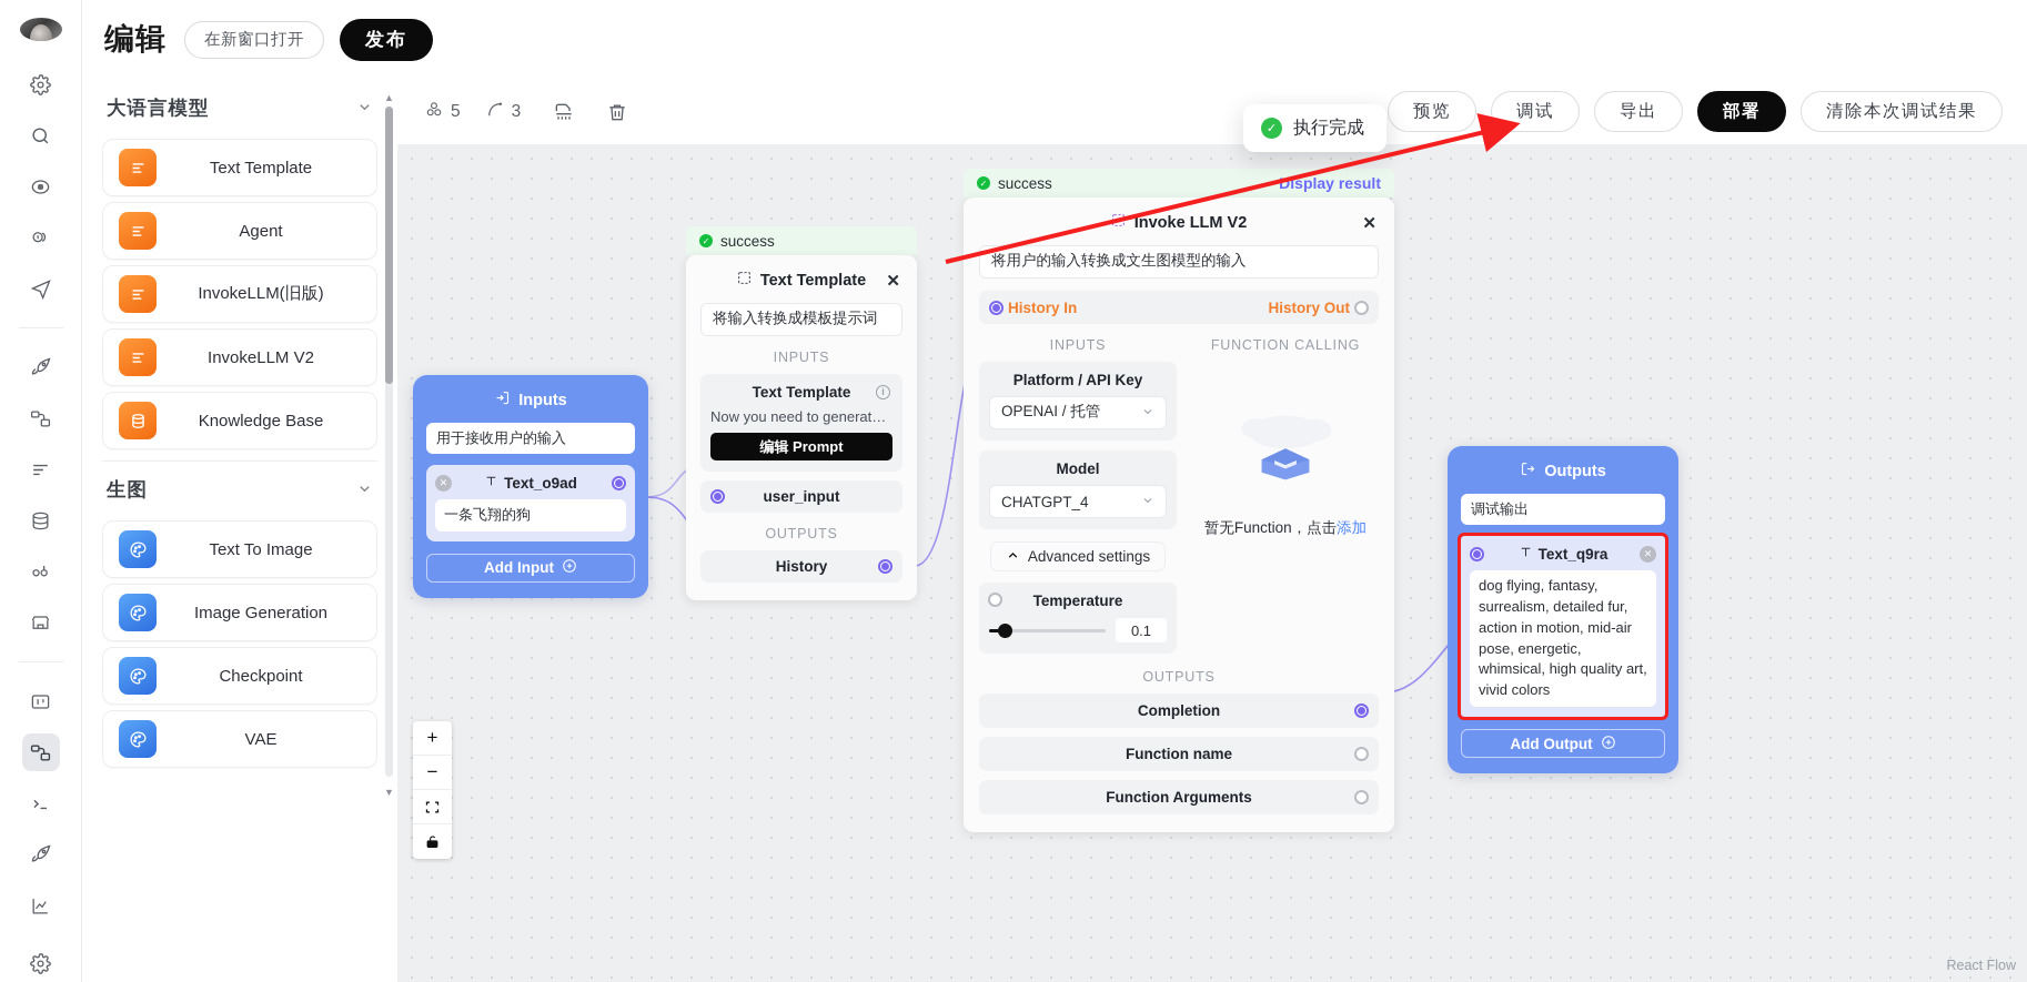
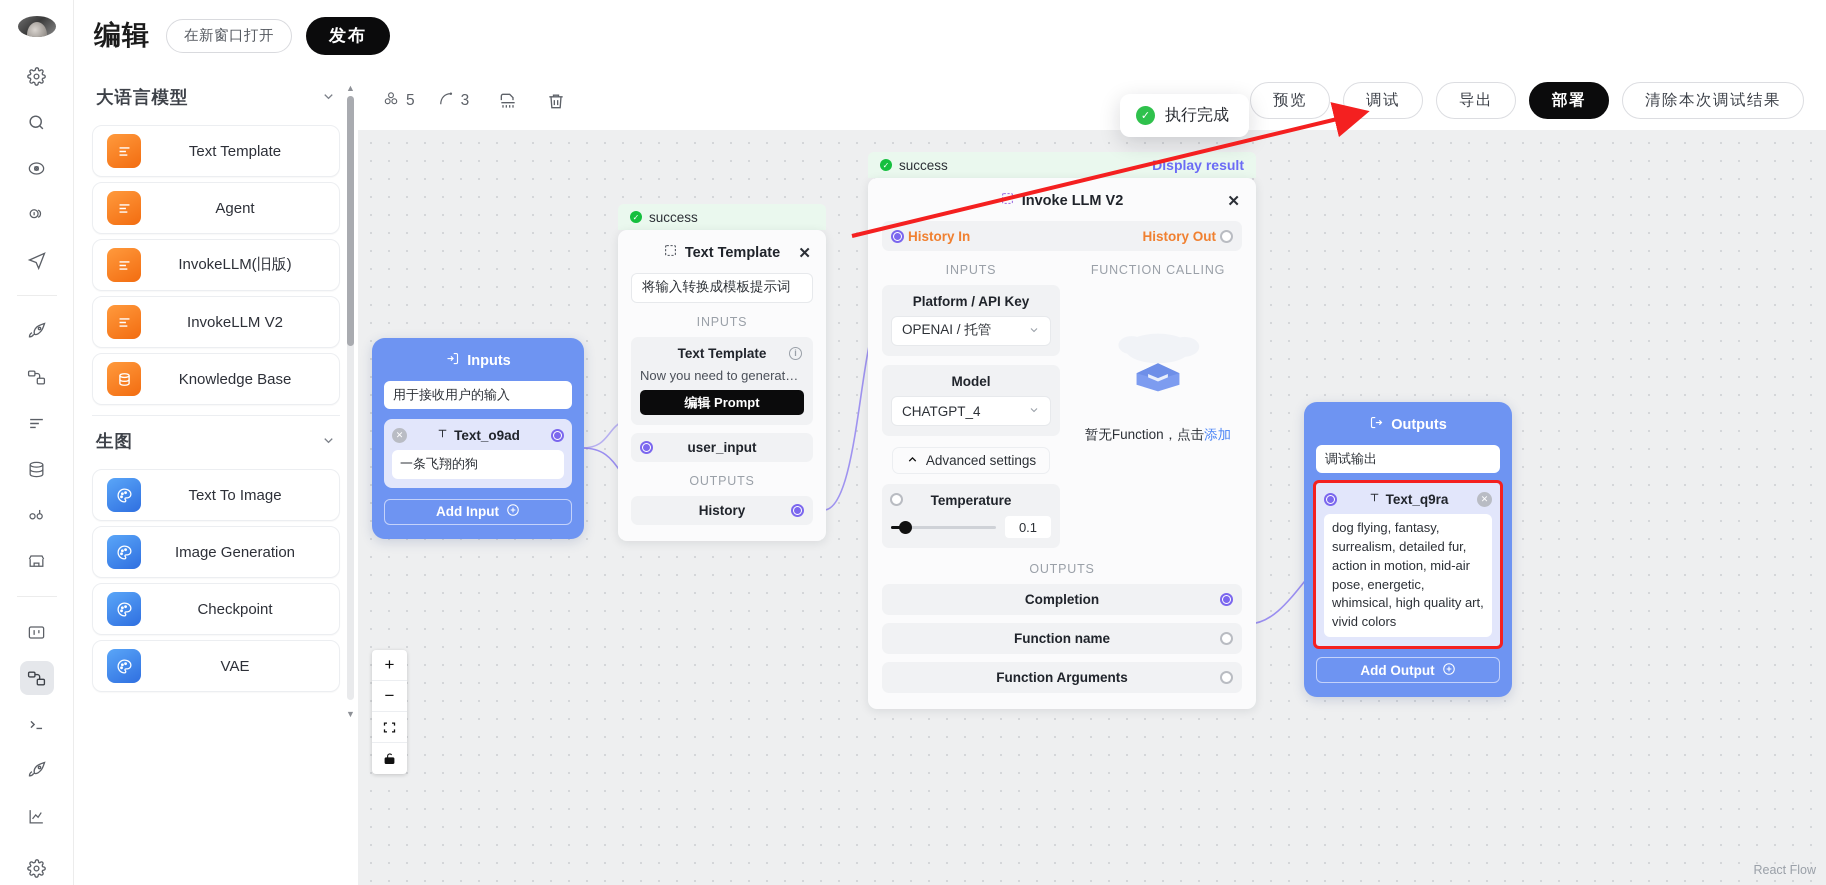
  编辑
  在新窗口打开
  发布
  大语言模型
  Text Template
  Agent
  InvokeLLM(旧版)
  InvokeLLM V2
  Knowledge Base
  生图
  Text To Image
  Image Generation
  Checkpoint
  VAE
  ▲
  ▼
  5
  3
  预览
  调试
  导出
  部署
  清除本次调试结果
  ✓
  执行完成
  +
  −
  React Flow
  Inputs
  用于接收用户的输入
  ✕
  Text_o9ad
  一条飞翔的狗
  Add Input
  ✓
  success
  Text Template
  ✕
  将输入转换成模板提示词
  INPUTS
  Text Template
  i
  Now you need to generate p
  编辑 Prompt
  user_input
  OUTPUTS
  History
  ✓
  success
  Display result
  Invoke LLM V2
  ✕
- 将用户的输入转换成文生图模型的输入
  History In
  History Out
  INPUTS
  Platform / API Key
  OPENAI / 托管
  Model
  CHATGPT_4
  Advanced settings
  Temperature
  0.1
  FUNCTION CALLING
  暂无Function，点击添加
  OUTPUTS
  Completion
  Function name
  Function Arguments
  Outputs
  调试输出
  Text_q9ra
  ✕
  dog flying, fantasy, surrealism, detailed fur, action in motion, mid-air pose, energetic, whimsical, high quality art, vivid colors
  Add Output
